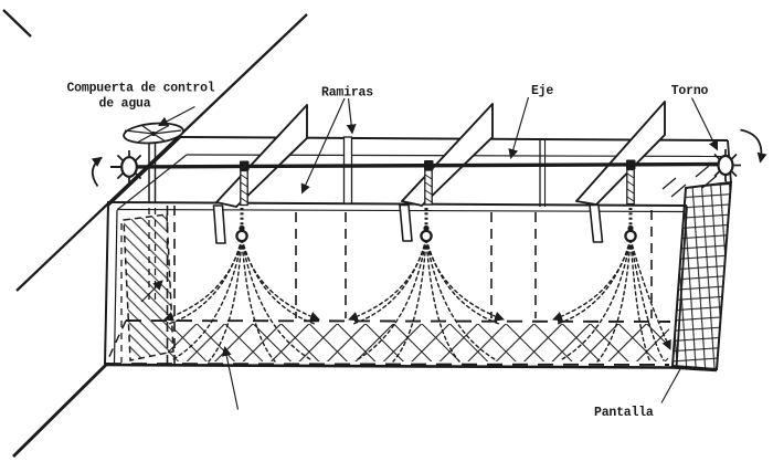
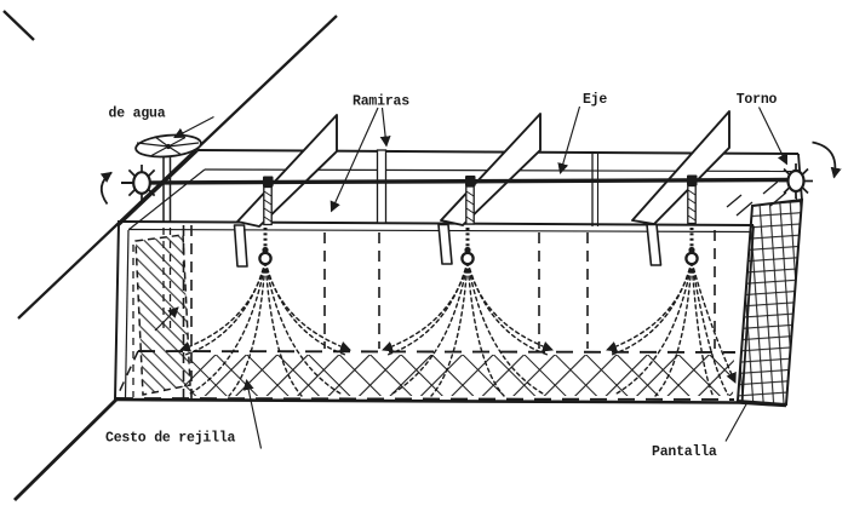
- Compuerta de control
  de agua
  Ramiras
  Eje
  Torno
+ Cesto de rejilla
  Pantalla
